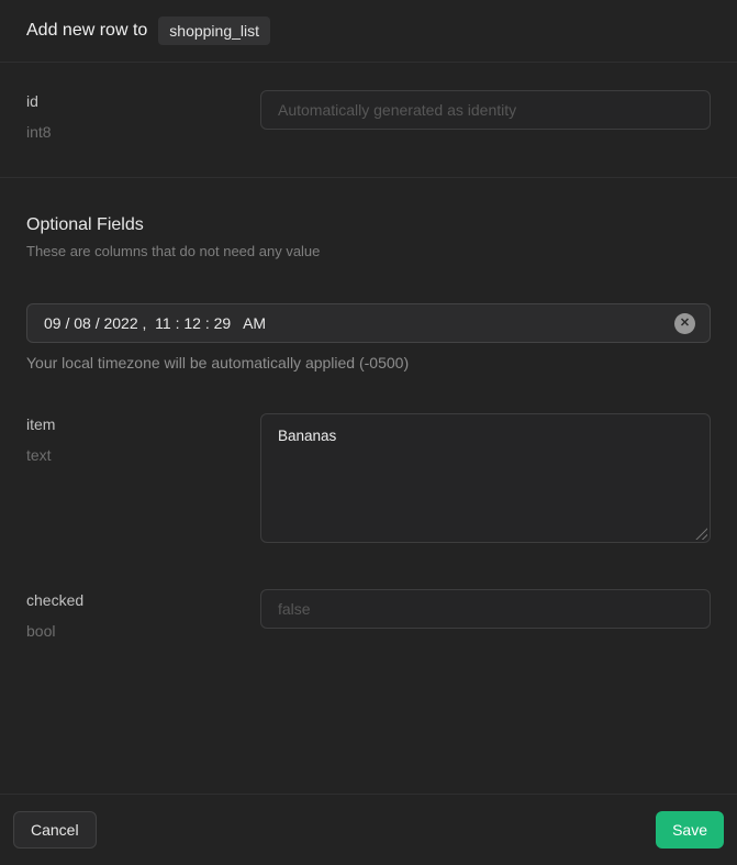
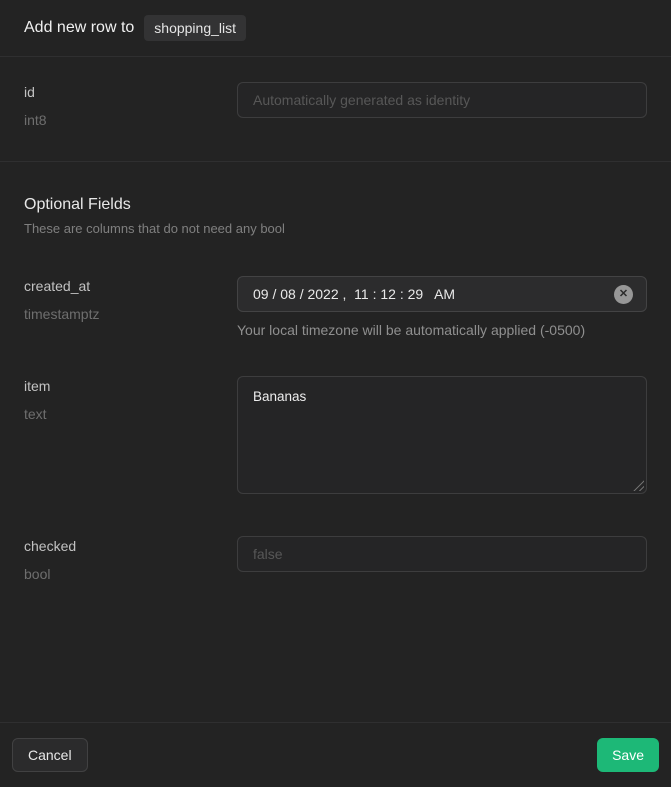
  Add new row to
  shopping_list
  id
  int8
  Automatically generated as identity
  Optional Fields
- These are columns that do not need any value
+ These are columns that do not need any bool
+ created_at
+ timestamptz
  09 / 08 / 2022 , 11 : 12 : 29 AM
  ✕
  Your local timezone will be automatically applied (-0500)
  item
  text
  Bananas
  checked
  bool
  false
  Cancel
  Save
